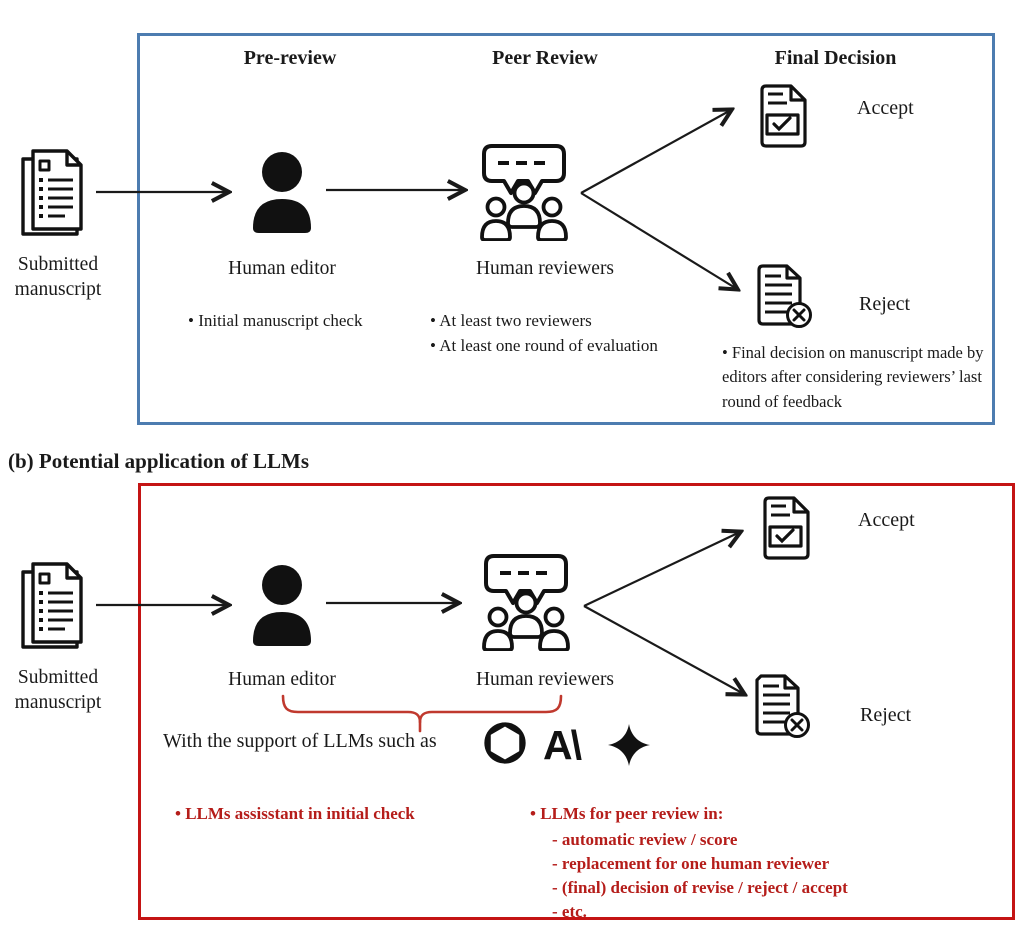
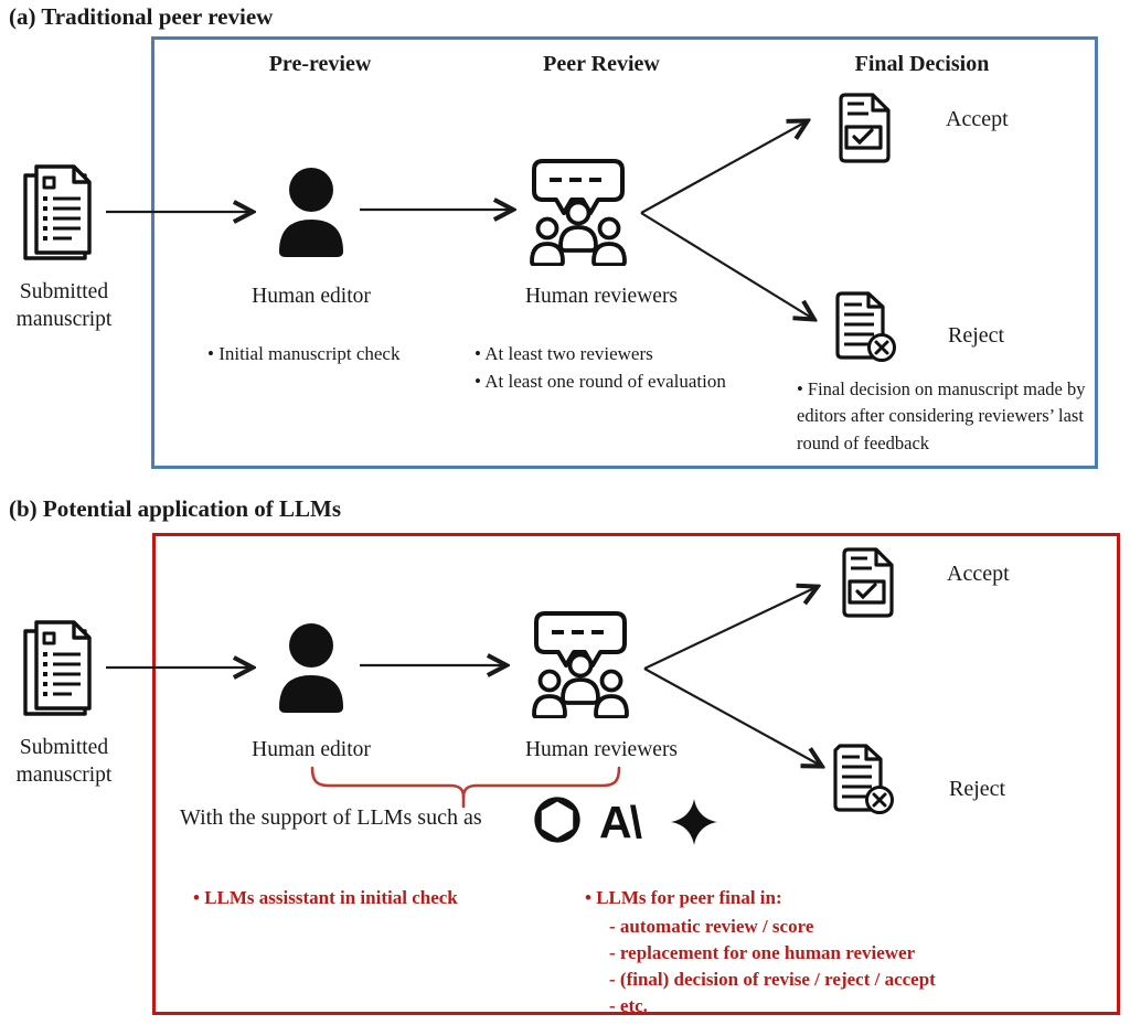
+ (a) Traditional peer review
  Pre-review
  Peer Review
  Final Decision
  Submitted manuscript
  Human editor
  • Initial manuscript check
  Human reviewers
  • At least two reviewers
  • At least one round of evaluation
  Accept
  Reject
  • Final decision on manuscript made by editors after considering reviewers’ last round of feedback
  (b) Potential application of LLMs
  Submitted manuscript
  Human editor
  Human reviewers
  With the support of LLMs such as
  A\
  • LLMs assisstant in initial check
- • LLMs for peer review in:
+ • LLMs for peer final in:
  - automatic review / score
  - replacement for one human reviewer
  - (final) decision of revise / reject / accept
  - etc.
  Accept
  Reject
